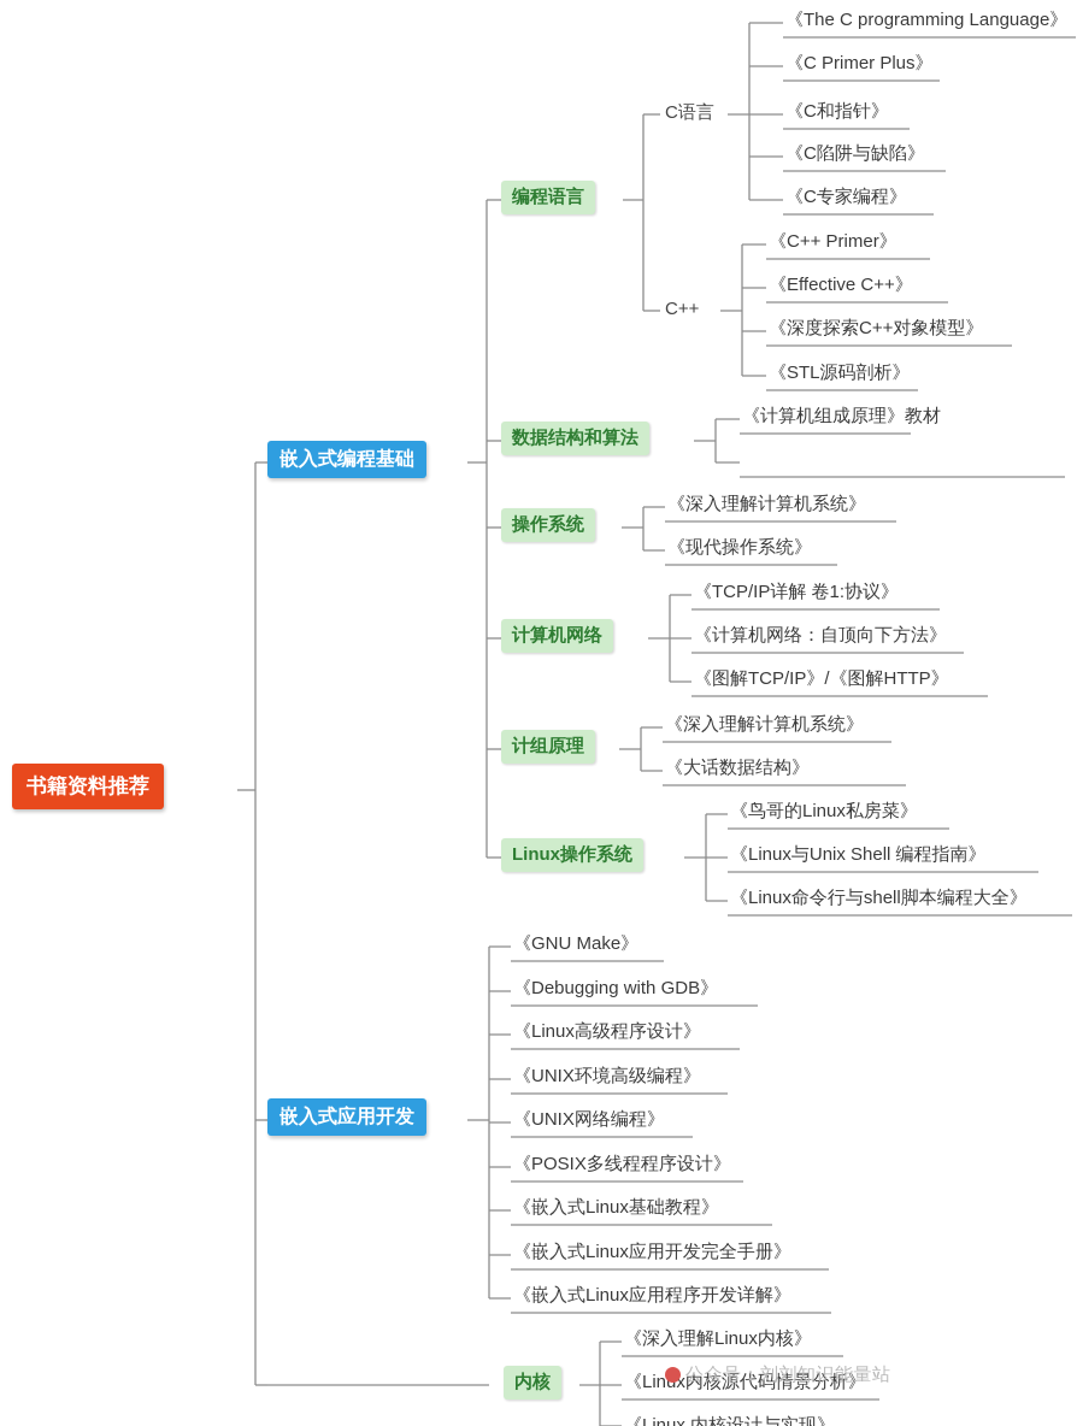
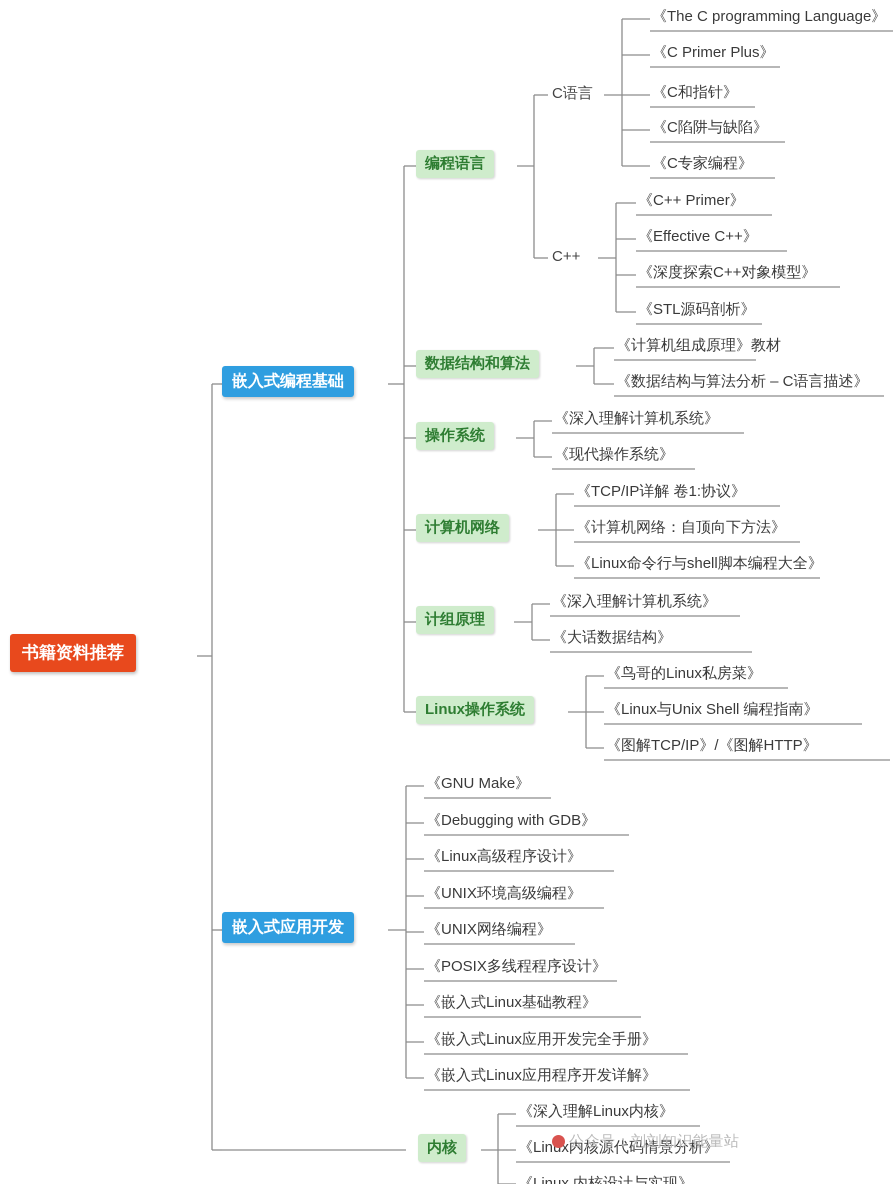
  书籍资料推荐
  嵌入式编程基础
  编程语言
  C语言
  《The C programming Language》
  《C Primer Plus》
  《C和指针》
  《C陷阱与缺陷》
  《C专家编程》
  C++
  《C++ Primer》
  《Effective C++》
  《深度探索C++对象模型》
  《STL源码剖析》
  数据结构和算法
  《计算机组成原理》教材
+ 《数据结构与算法分析 – C语言描述》
  操作系统
  《深入理解计算机系统》
  《现代操作系统》
  计算机网络
  《TCP/IP详解 卷1:协议》
  《计算机网络：自顶向下方法》
- 《图解TCP/IP》/《图解HTTP》
+ 《Linux命令行与shell脚本编程大全》
  计组原理
  《深入理解计算机系统》
  《大话数据结构》
  Linux操作系统
  《鸟哥的Linux私房菜》
  《Linux与Unix Shell 编程指南》
- 《Linux命令行与shell脚本编程大全》
+ 《图解TCP/IP》/《图解HTTP》
  嵌入式应用开发
  《GNU Make》
  《Debugging with GDB》
  《Linux高级程序设计》
  《UNIX环境高级编程》
  《UNIX网络编程》
  《POSIX多线程程序设计》
  《嵌入式Linux基础教程》
  《嵌入式Linux应用开发完全手册》
  《嵌入式Linux应用程序开发详解》
  内核
  《深入理解Linux内核》
  《Linx内核源代码情景分析》
  公众号：刘刘知识能量站
